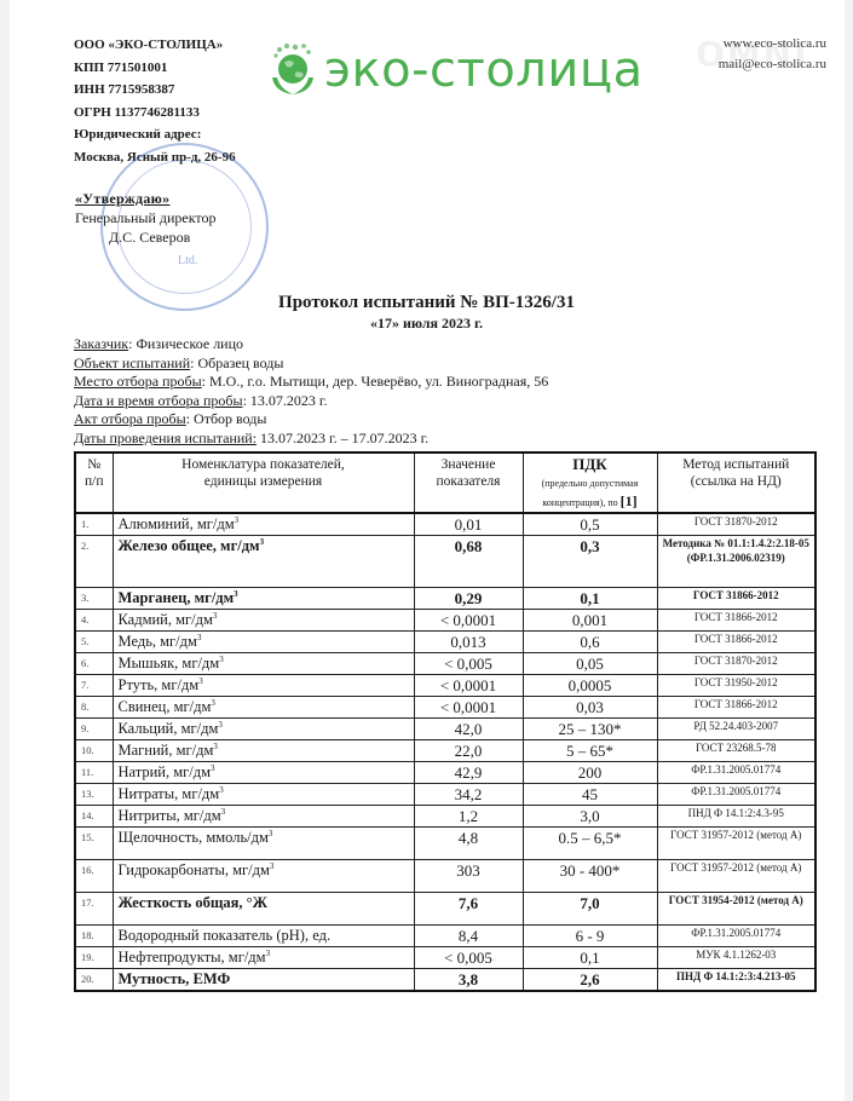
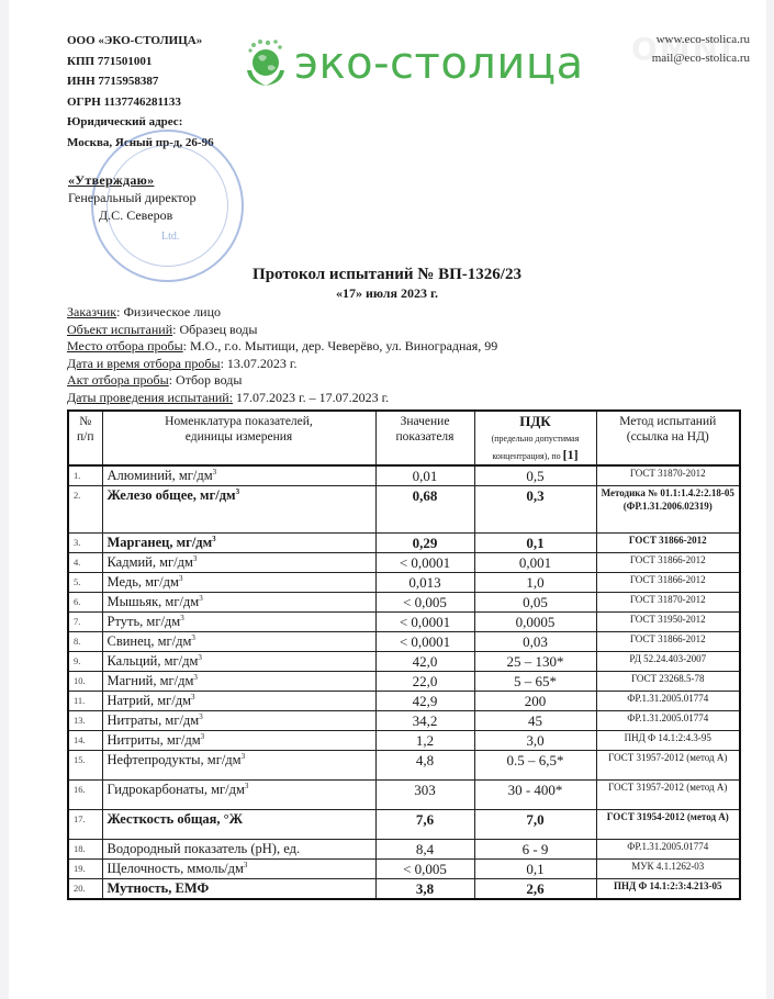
  OMNI
  ООО «ЭКО-СТОЛИЦА»
  КПП 771501001
  ИНН 7715958387
  ОГРН 1137746281133
  Юридический адрес:
  Москва, Ясный пр-д, 26-96
  эко-столица
  www.eco-stolica.ru
  mail@eco-stolica.ru
  Ltd.
  «Утверждаю»
  Генеральный директор
  Д.С. Северов
- Протокол испытаний № ВП-1326/31
+ Протокол испытаний № ВП-1326/23
  «17» июля 2023 г.
  Заказчик: Физическое лицо
  Объект испытаний: Образец воды
- Место отбора пробы: М.О., г.о. Мытищи, дер. Чеверёво, ул. Виноградная, 56
+ Место отбора пробы: М.О., г.о. Мытищи, дер. Чеверёво, ул. Виноградная, 99
  Дата и время отбора пробы: 13.07.2023 г.
  Акт отбора пробы: Отбор воды
- Даты проведения испытаний: 13.07.2023 г. – 17.07.2023 г.
+ Даты проведения испытаний: 17.07.2023 г. – 17.07.2023 г.
  №п/п	Номенклатура показателей,единицы измерения	Значениепоказателя	ПДК(предельно допустимаяконцентрация), по [1]	Метод испытаний(ссылка на НД)
  1.	Алюминий, мг/дм3	0,01	0,5	ГОСТ 31870-2012
  2.	Железо общее, мг/дм3	0,68	0,3	Методика № 01.1:1.4.2:2.18-05 (ФР.1.31.2006.02319)
  3.	Марганец, мг/дм3	0,29	0,1	ГОСТ 31866-2012
  4.	Кадмий, мг/дм	< 0,0001	0,001	ГОСТ 31866-2012
- 5.	Медь, мг/дм3	0,013	0,6	ГОСТ 31866-2012
+ 5.	Медь, мг/дм3	0,013	1,0	ГОСТ 31866-2012
  6.	Мышьяк, мг/дм3	< 0,005	0,05	ГОСТ 31870-2012
  7.	Ртуть, мг/дм3	< 0,0001	0,0005	ГОСТ 31950-2012
  8.	Свинец, мг/дм3	< 0,0001	0,03	ГОСТ 31866-2012
  9.	Кальций, мг/дм3	42,0	25 – 130*	РД 52.24.403-2007
  10.	Магний, мг/дм3	22,0	5 – 65*	ГОСТ 23268.5-78
  11.	Натрий, мг/дм3	42,9	200	ФР.1.31.2005.01774
  13.	Нитраты, мг/дм3	34,2	45	ФР.1.31.2005.01774
  14.	Нитриты, мг/дм3	1,2	3,0	ПНД Ф 14.1:2:4.3-95
- 15.	Щелочность, ммоль/дм3	4,8	0.5 – 6,5*	ГОСТ 31957-2012 (метод А)
+ 15.	Нефтепродукты, мг/дм3	4,8	0.5 – 6,5*	ГОСТ 31957-2012 (метод А)
  16.	Гидрокарбонаты, мг/дм3	303	30 - 400*	ГОСТ 31957-2012 (метод А)
  17.	Жесткость общая, °Ж	7,6	7,0	ГОСТ 31954-2012 (метод А)
  18.	Водородный показатель (pH), ед.	8,4	6 - 9	ФР.1.31.2005.01774
- 19.	Нефтепродукты, мг/дм3	< 0,005	0,1	МУК 4.1.1262-03
+ 19.	Щелочность, ммоль/дм3	< 0,005	0,1	МУК 4.1.1262-03
  20.	Мутность, ЕМФ	3,8	2,6	ПНД Ф 14.1:2:3:4.213-05
